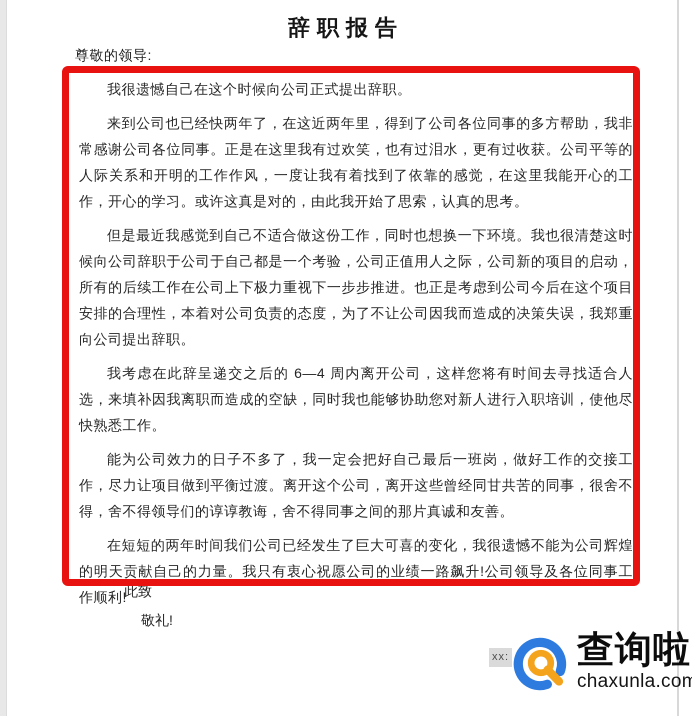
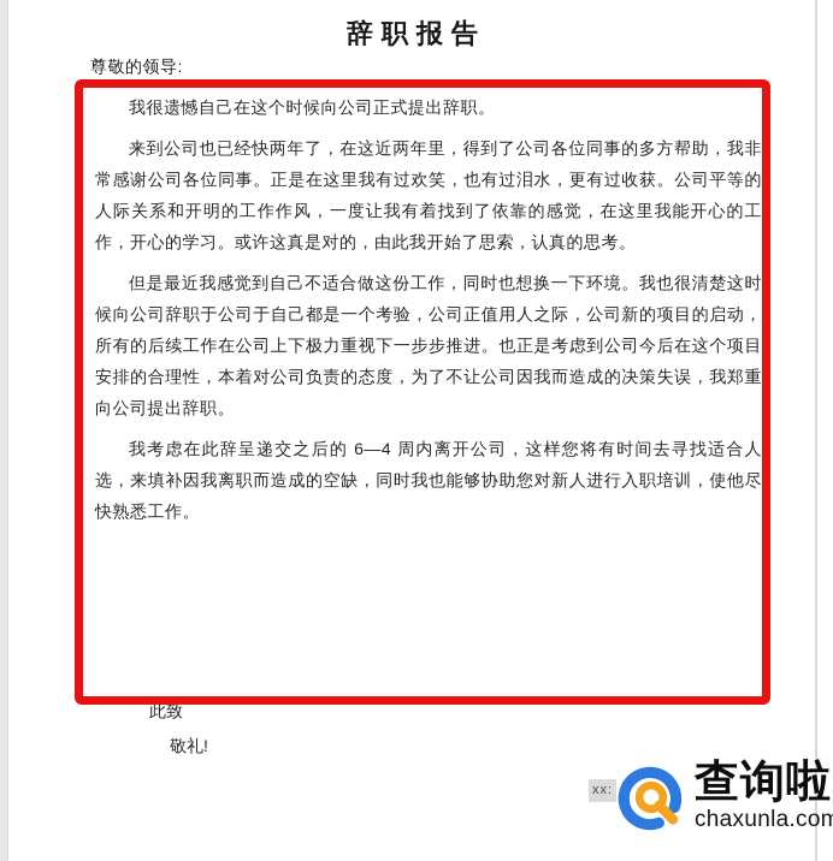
  辞职报告
  尊敬的领导:
  我很遗憾自己在这个时候向公司正式提出辞职。
  来到公司也已经快两年了，在这近两年里，得到了公司各位同事的多方帮助，我非常感谢公司各位同事。正是在这里我有过欢笑，也有过泪水，更有过收获。公司平等的人际关系和开明的工作作风，一度让我有着找到了依靠的感觉，在这里我能开心的工作，开心的学习。或许这真是对的，由此我开始了思索，认真的思考。
  但是最近我感觉到自己不适合做这份工作，同时也想换一下环境。我也很清楚这时候向公司辞职于公司于自己都是一个考验，公司正值用人之际，公司新的项目的启动，所有的后续工作在公司上下极力重视下一步步推进。也正是考虑到公司今后在这个项目安排的合理性，本着对公司负责的态度，为了不让公司因我而造成的决策失误，我郑重向公司提出辞职。
  我考虑在此辞呈递交之后的 6—4 周内离开公司，这样您将有时间去寻找适合人选，来填补因我离职而造成的空缺，同时我也能够协助您对新人进行入职培训，使他尽快熟悉工作。
- 能为公司效力的日子不多了，我一定会把好自己最后一班岗，做好工作的交接工作，尽力让项目做到平衡过渡。离开这个公司，离开这些曾经同甘共苦的同事，很舍不得，舍不得领导们的谆谆教诲，舍不得同事之间的那片真诚和友善。
- 在短短的两年时间我们公司已经发生了巨大可喜的变化，我很遗憾不能为公司辉煌的明天贡献自己的力量。我只有衷心祝愿公司的业绩一路飙升!公司领导及各位同事工作顺利!
  此致
  敬礼!
  xx:
  查询啦
  chaxunla.com
